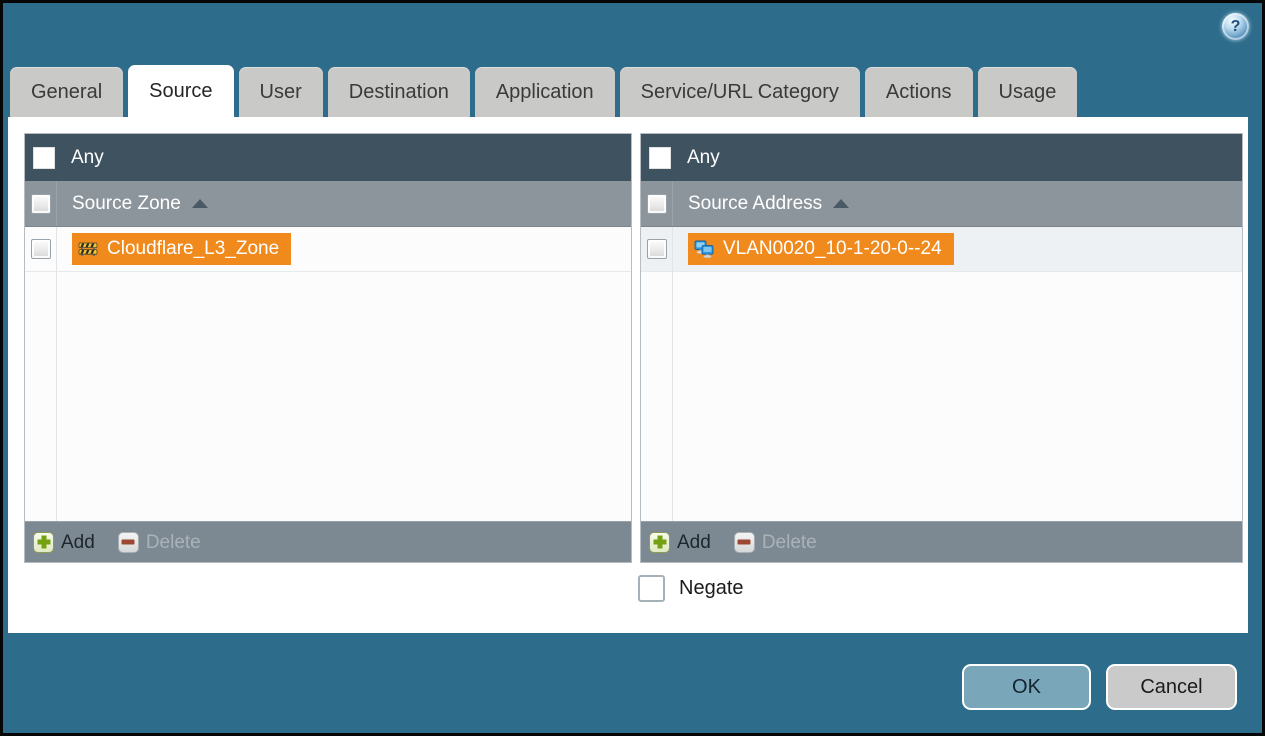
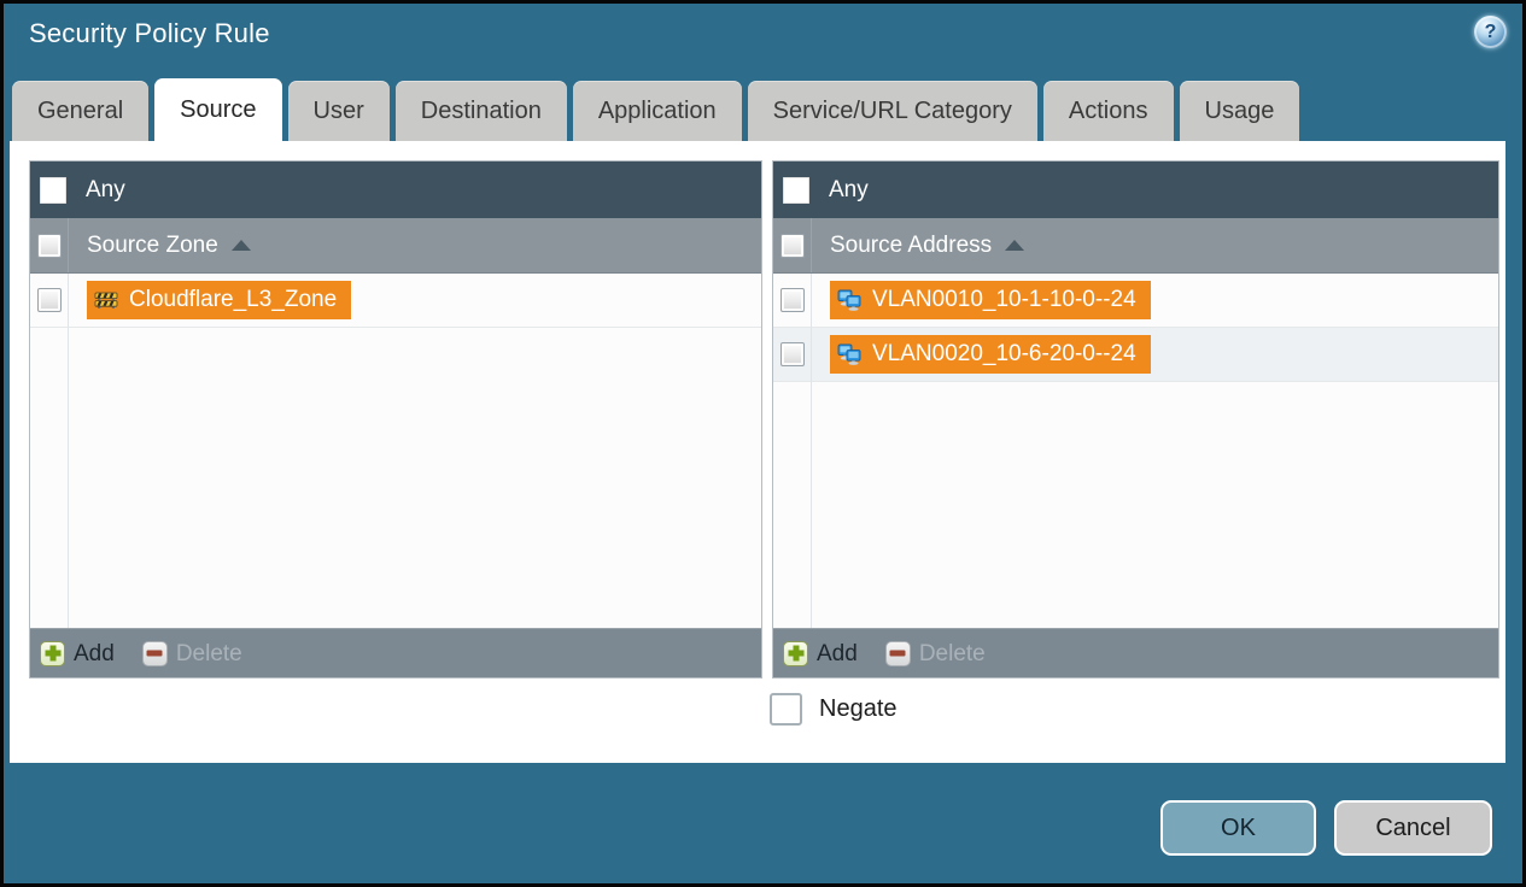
+ Security Policy Rule
  ?
  General
  Source
  User
  Destination
  Application
  Service/URL Category
  Actions
  Usage
  Any
  Source Zone
  Cloudflare_L3_Zone
  Add
  Delete
  Any
  Source Address
+ VLAN0010_10-1-10-0--24
- VLAN0020_10-1-20-0--24
+ VLAN0020_10-6-20-0--24
  Add
  Delete
  Negate
  OK
  Cancel
